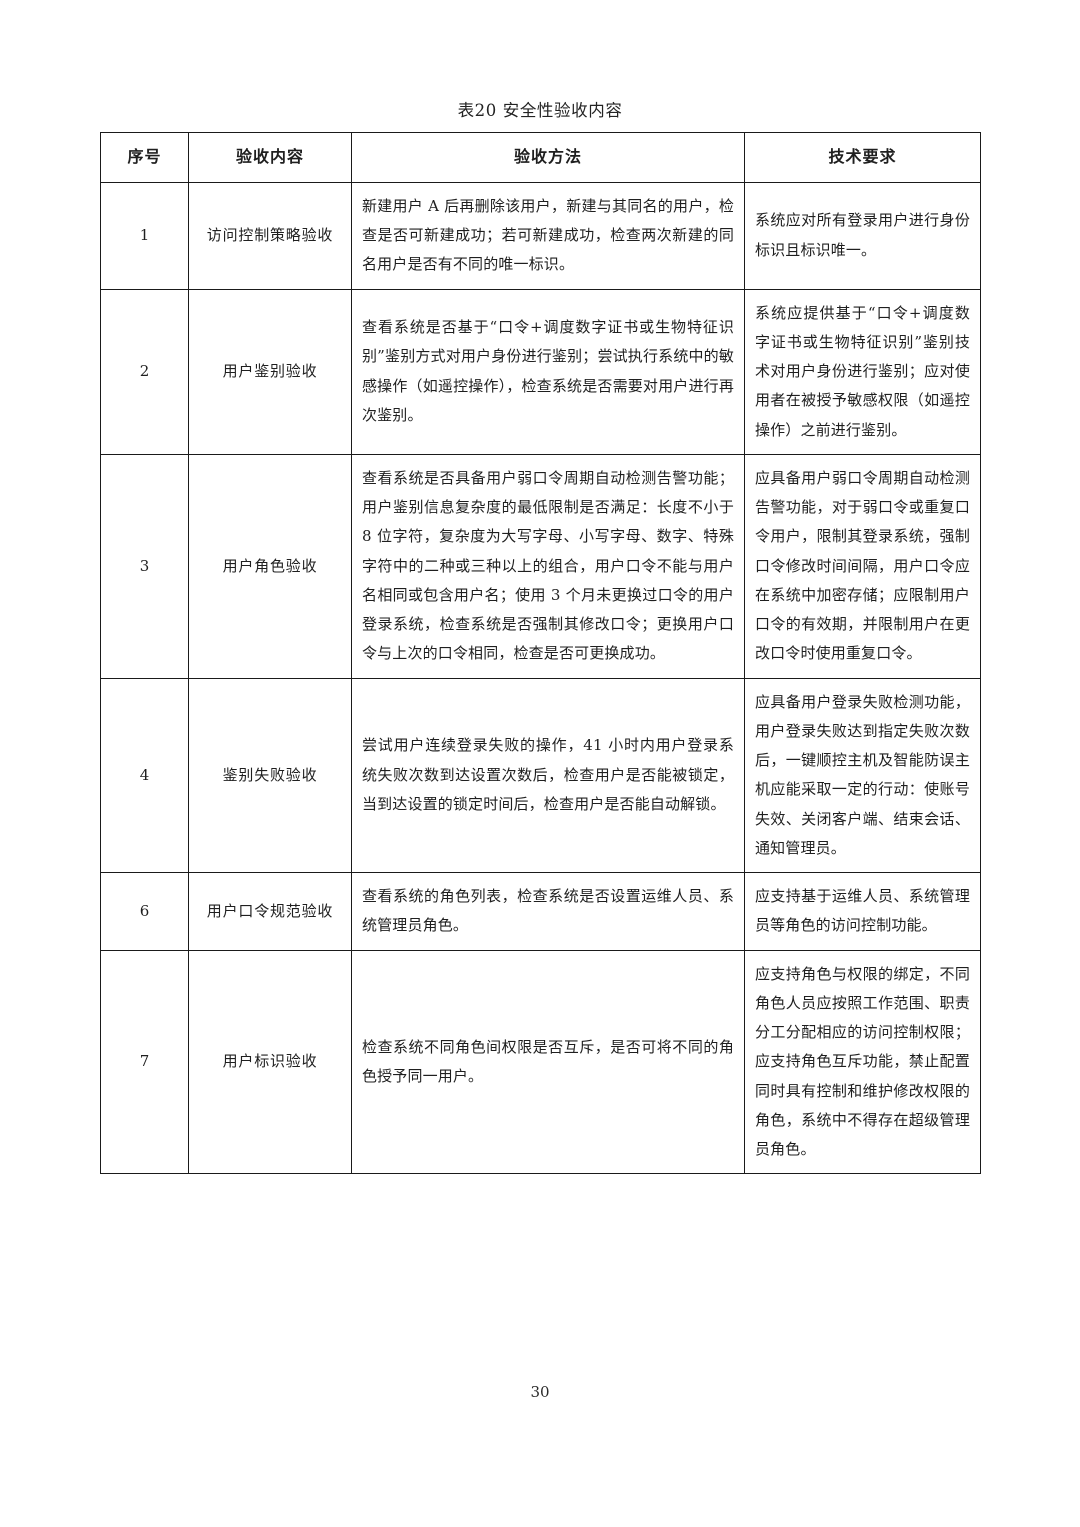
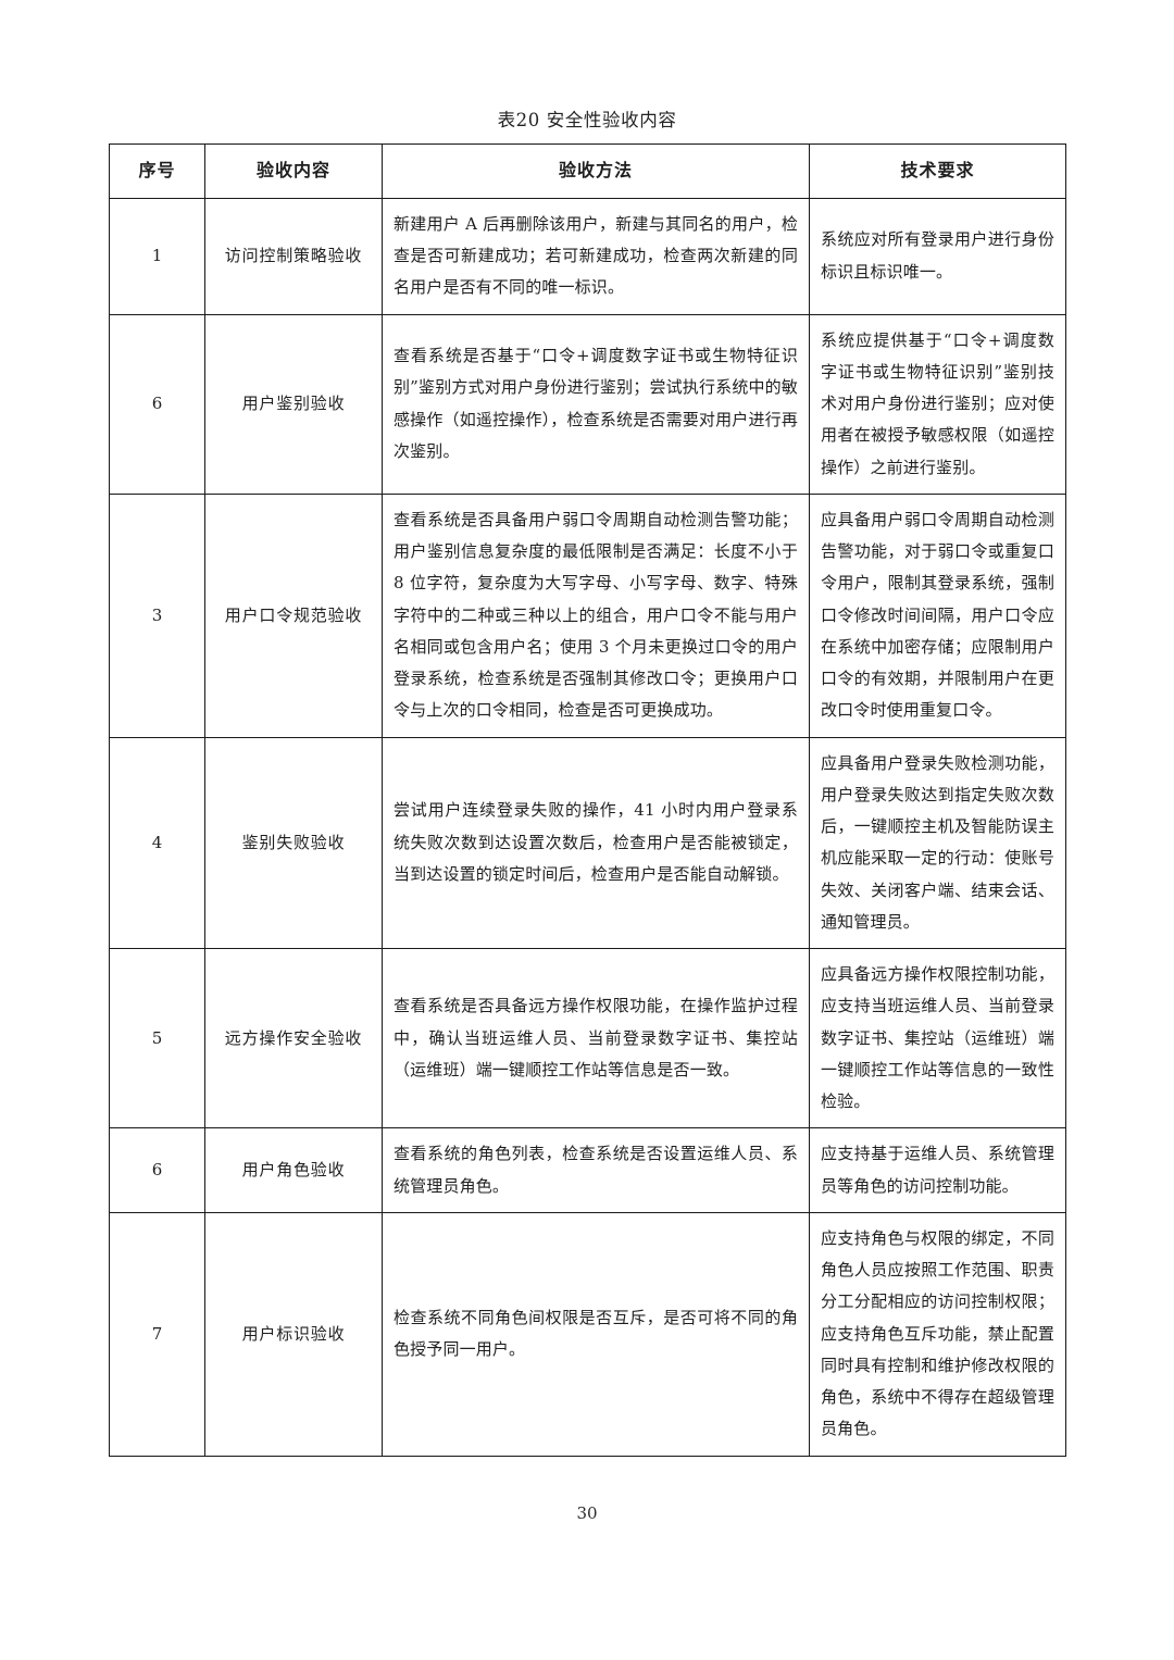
  表20 安全性验收内容
  序号	验收内容	验收方法	技术要求
  1	访问控制策略验收	新建用户 A 后再删除该用户，新建与其同名的用户，检查是否可新建成功；若可新建成功，检查两次新建的同名用户是否有不同的唯一标识。	系统应对所有登录用户进行身份标识且标识唯一。
- 2	用户鉴别验收	查看系统是否基于“口令+调度数字证书或生物特征识别”鉴别方式对用户身份进行鉴别；尝试执行系统中的敏感操作（如遥控操作），检查系统是否需要对用户进行再次鉴别。	系统应提供基于“口令+调度数字证书或生物特征识别”鉴别技术对用户身份进行鉴别；应对使用者在被授予敏感权限（如遥控操作）之前进行鉴别。
+ 6	用户鉴别验收	查看系统是否基于“口令+调度数字证书或生物特征识别”鉴别方式对用户身份进行鉴别；尝试执行系统中的敏感操作（如遥控操作），检查系统是否需要对用户进行再次鉴别。	系统应提供基于“口令+调度数字证书或生物特征识别”鉴别技术对用户身份进行鉴别；应对使用者在被授予敏感权限（如遥控操作）之前进行鉴别。
- 3	用户角色验收	查看系统是否具备用户弱口令周期自动检测告警功能；用户鉴别信息复杂度的最低限制是否满足：长度不小于 8 位字符，复杂度为大写字母、小写字母、数字、特殊字符中的二种或三种以上的组合，用户口令不能与用户名相同或包含用户名；使用 3 个月未更换过口令的用户登录系统，检查系统是否强制其修改口令；更换用户口令与上次的口令相同，检查是否可更换成功。	应具备用户弱口令周期自动检测告警功能，对于弱口令或重复口令用户，限制其登录系统，强制口令修改时间间隔，用户口令应在系统中加密存储；应限制用户口令的有效期，并限制用户在更改口令时使用重复口令。
+ 3	用户口令规范验收	查看系统是否具备用户弱口令周期自动检测告警功能；用户鉴别信息复杂度的最低限制是否满足：长度不小于 8 位字符，复杂度为大写字母、小写字母、数字、特殊字符中的二种或三种以上的组合，用户口令不能与用户名相同或包含用户名；使用 3 个月未更换过口令的用户登录系统，检查系统是否强制其修改口令；更换用户口令与上次的口令相同，检查是否可更换成功。	应具备用户弱口令周期自动检测告警功能，对于弱口令或重复口令用户，限制其登录系统，强制口令修改时间间隔，用户口令应在系统中加密存储；应限制用户口令的有效期，并限制用户在更改口令时使用重复口令。
  4	鉴别失败验收	尝试用户连续登录失败的操作，41 小时内用户登录系统失败次数到达设置次数后，检查用户是否能被锁定，当到达设置的锁定时间后，检查用户是否能自动解锁。	应具备用户登录失败检测功能，用户登录失败达到指定失败次数后，一键顺控主机及智能防误主机应能采取一定的行动：使账号失效、关闭客户端、结束会话、通知管理员。
+ 5	远方操作安全验收	查看系统是否具备远方操作权限功能，在操作监护过程中，确认当班运维人员、当前登录数字证书、集控站（运维班）端一键顺控工作站等信息是否一致。	应具备远方操作权限控制功能，应支持当班运维人员、当前登录数字证书、集控站（运维班）端一键顺控工作站等信息的一致性检验。
- 6	用户口令规范验收	查看系统的角色列表，检查系统是否设置运维人员、系统管理员角色。	应支持基于运维人员、系统管理员等角色的访问控制功能。
+ 6	用户角色验收	查看系统的角色列表，检查系统是否设置运维人员、系统管理员角色。	应支持基于运维人员、系统管理员等角色的访问控制功能。
  7	用户标识验收	检查系统不同角色间权限是否互斥，是否可将不同的角色授予同一用户。	应支持角色与权限的绑定，不同角色人员应按照工作范围、职责分工分配相应的访问控制权限；应支持角色互斥功能，禁止配置同时具有控制和维护修改权限的角色，系统中不得存在超级管理员角色。
  30
